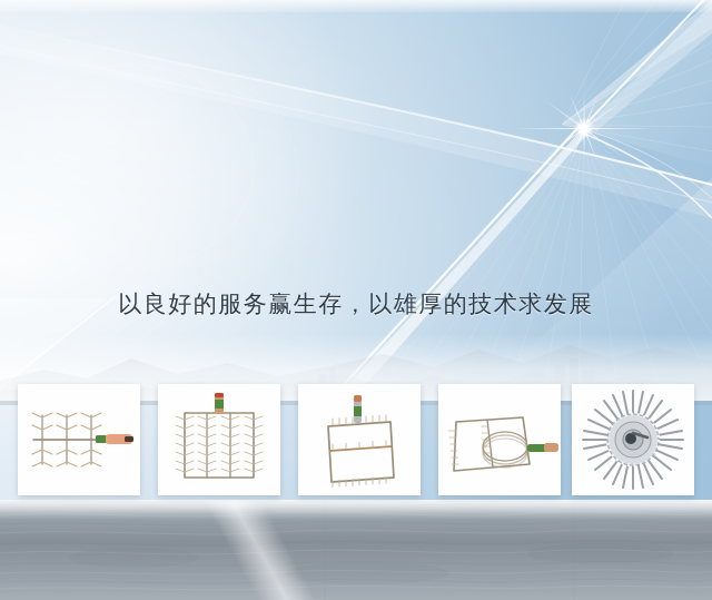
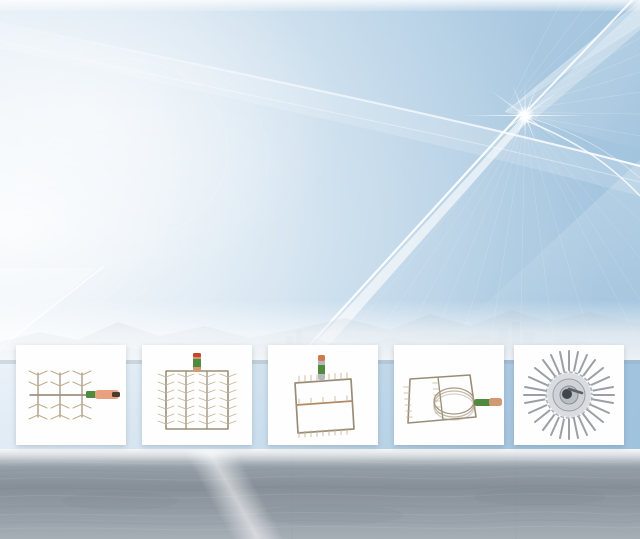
- 以良好的服务赢生存，以雄厚的技术求发展
